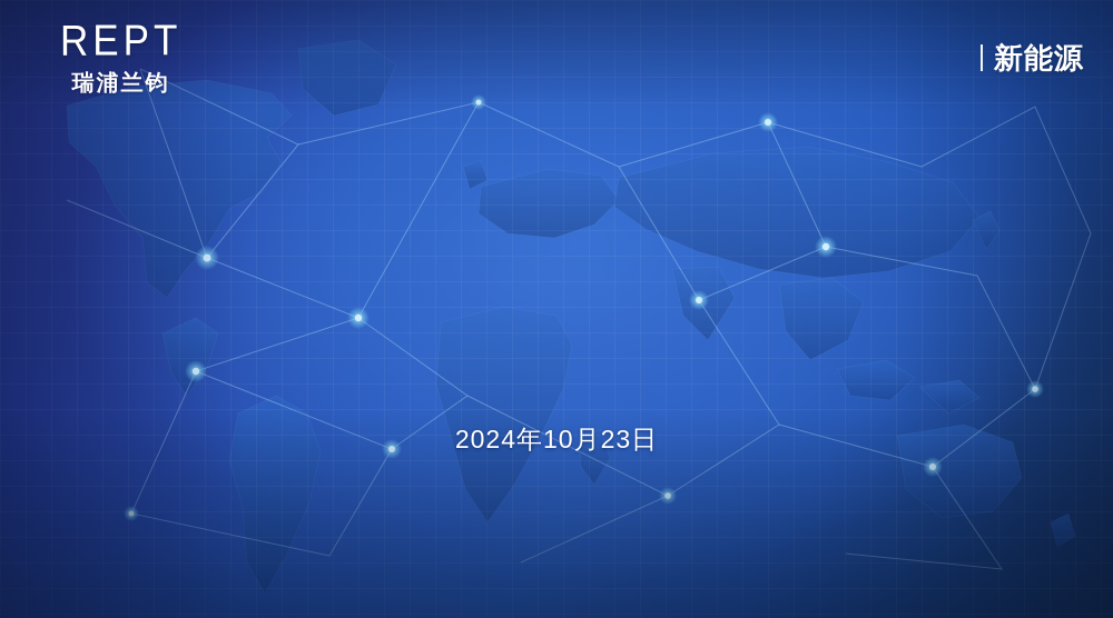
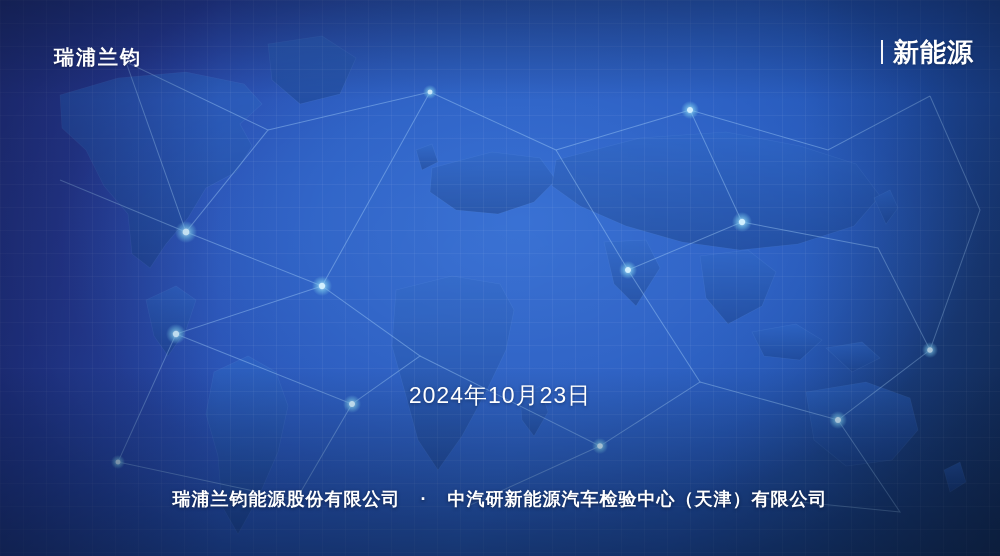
- REPT
  瑞浦兰钧
  新能源
  2024年10月23日
+ 瑞浦兰钧能源股份有限公司 · 中汽研新能源汽车检验中心（天津）有限公司
